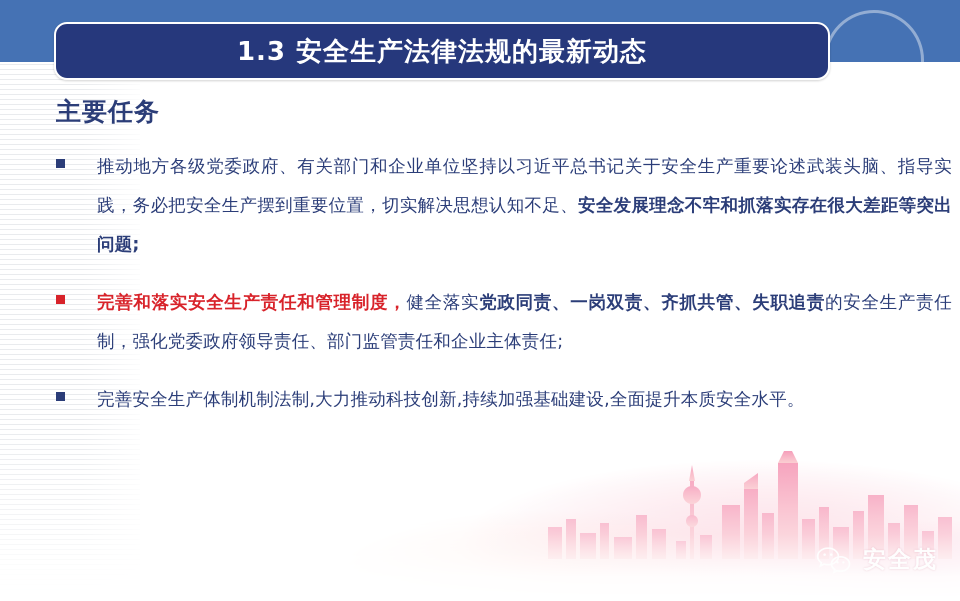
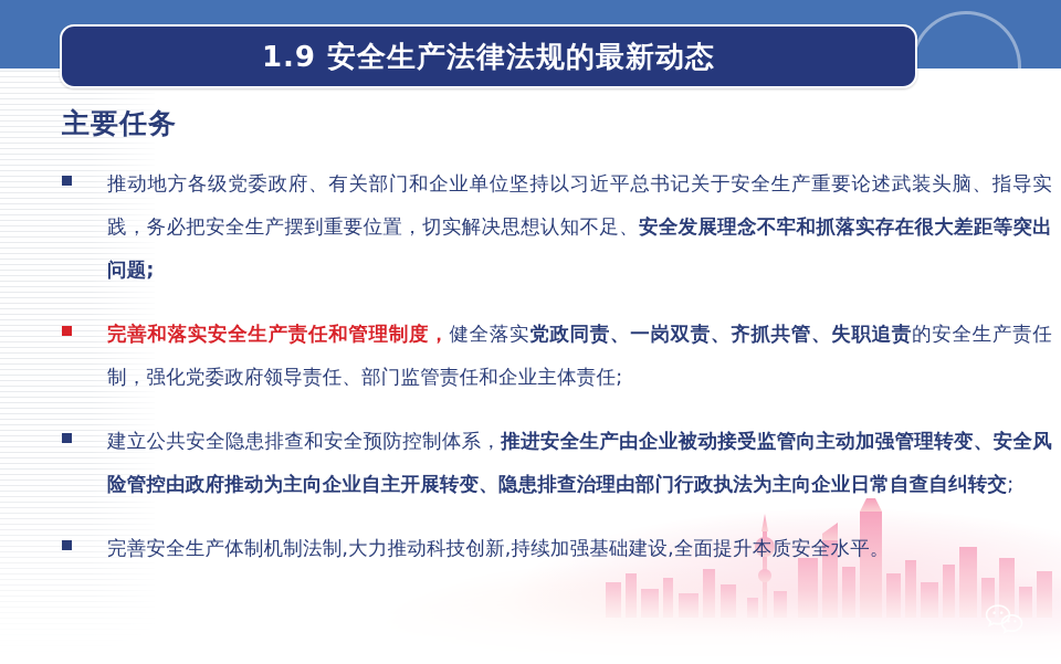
- 1.3 安全生产法律法规的最新动态
+ 1.9 安全生产法律法规的最新动态
  主要任务
  推动地方各级党委政府、有关部门和企业单位坚持以习近平总书记关于安全生产重要论述武装头脑、指导实践，务必把安全生产摆到重要位置，切实解决思想认知不足、安全发展理念不牢和抓落实存在很大差距等突出问题;
  完善和落实安全生产责任和管理制度，健全落实党政同责、一岗双责、齐抓共管、失职追责的安全生产责任制，强化党委政府领导责任、部门监管责任和企业主体责任;
+ 建立公共安全隐患排查和安全预防控制体系，推进安全生产由企业被动接受监管向主动加强管理转变、安全风险管控由政府推动为主向企业自主开展转变、隐患排查治理由部门行政执法为主向企业日常自查自纠转交;
  完善安全生产体制机制法制,大力推动科技创新,持续加强基础建设,全面提升本质安全水平。
- 安全茂
